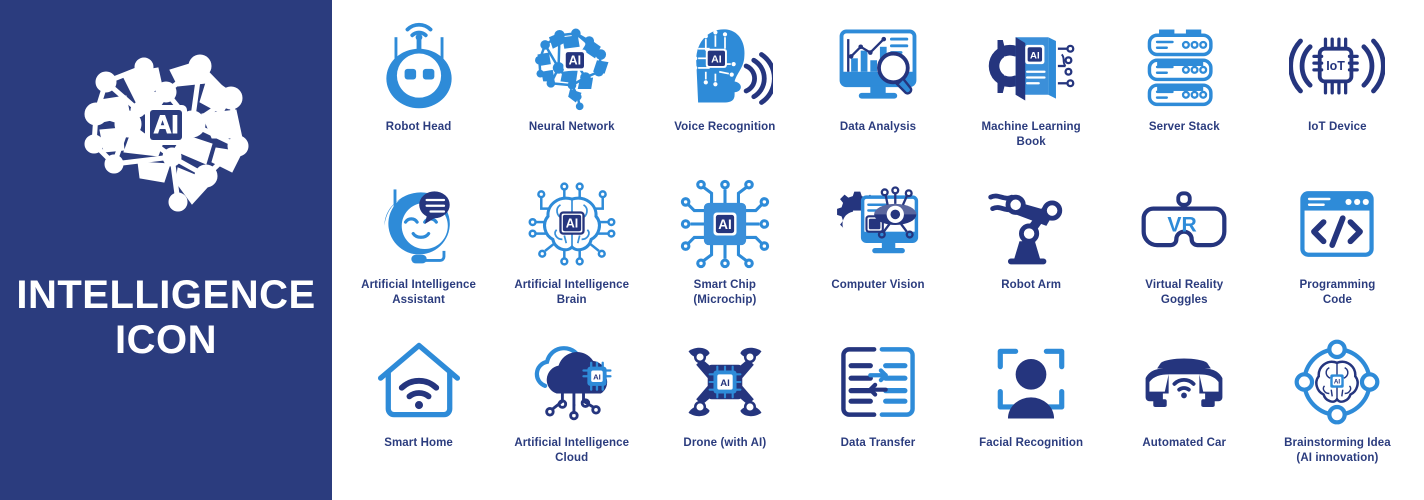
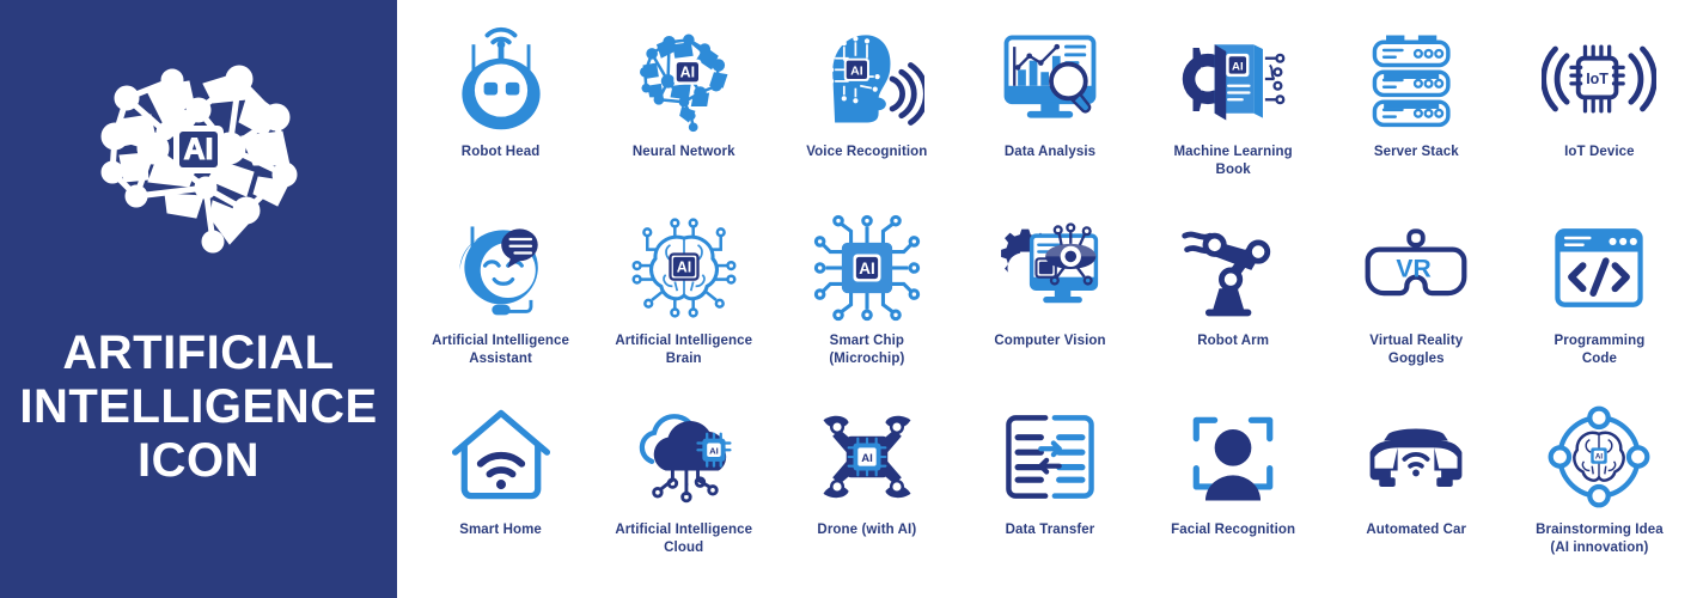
  AI
+ ARTIFICIAL
  INTELLIGENCE
  ICON
  Robot Head
  AI
  Neural Network
  AI
  Voice Recognition
  Data Analysis
  AI
  Machine Learning
  Book
  Server Stack
  IoT
  IoT Device
  Artificial Intelligence
  Assistant
  AI
  Artificial Intelligence
  Brain
  AI
  Smart Chip
  (Microchip)
  Computer Vision
  Robot Arm
  VR
  Virtual Reality
  Goggles
  Programming
  Code
  Smart Home
  AI
  Artificial Intelligence
  Cloud
  AI
  Drone (with AI)
  Data Transfer
  Facial Recognition
  Automated Car
  Brainstorming Idea
  (AI innovation)
